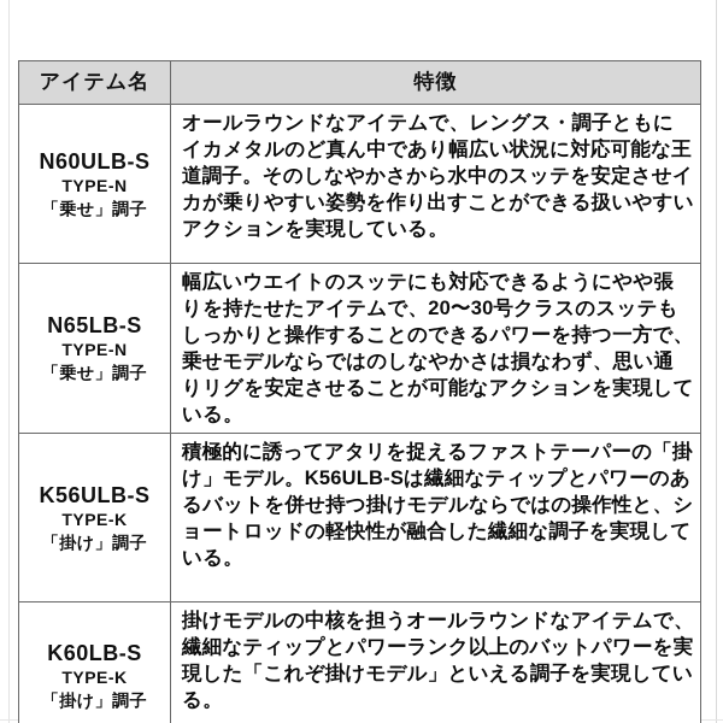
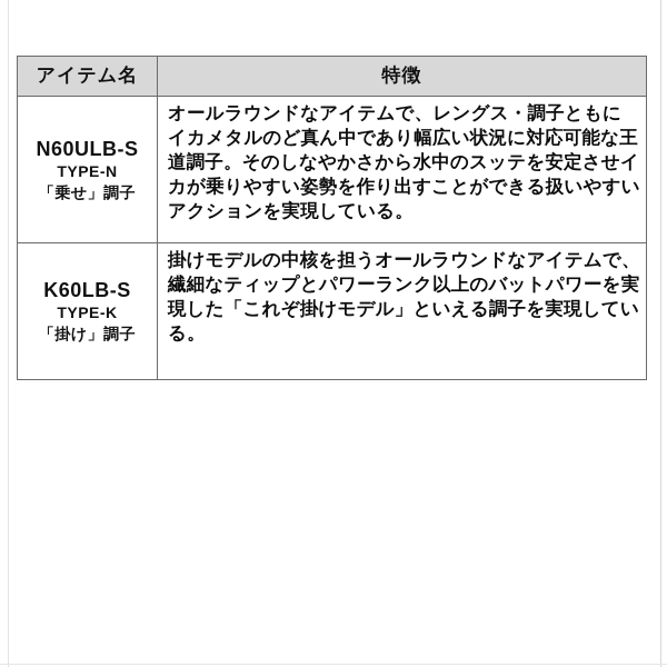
  アイテム名	特徴
  N60ULB-S TYPE-N 「乗せ」調子	オールラウンドなアイテムで、レングス・調子ともにイカメタルのど真ん中であり幅広い状況に対応可能な王道調子。そのしなやかさから水中のスッテを安定させイカが乗りやすい姿勢を作り出すことができる扱いやすいアクションを実現している。
- N65LB-S TYPE-N 「乗せ」調子	幅広いウエイトのスッテにも対応できるようにやや張りを持たせたアイテムで、20〜30号クラスのスッテもしっかりと操作することのできるパワーを持つ一方で、乗せモデルならではのしなやかさは損なわず、思い通りリグを安定させることが可能なアクションを実現している。
- K56ULB-S TYPE-K 「掛け」調子	積極的に誘ってアタリを捉えるファストテーパーの「掛け」モデル。K56ULB-Sは繊細なティップとパワーのあるバットを併せ持つ掛けモデルならではの操作性と、ショートロッドの軽快性が融合した繊細な調子を実現している。
  K60LB-S TYPE-K 「掛け」調子	掛けモデルの中核を担うオールラウンドなアイテムで、繊細なティップとパワーランク以上のバットパワーを実現した「これぞ掛けモデル」といえる調子を実現している。
